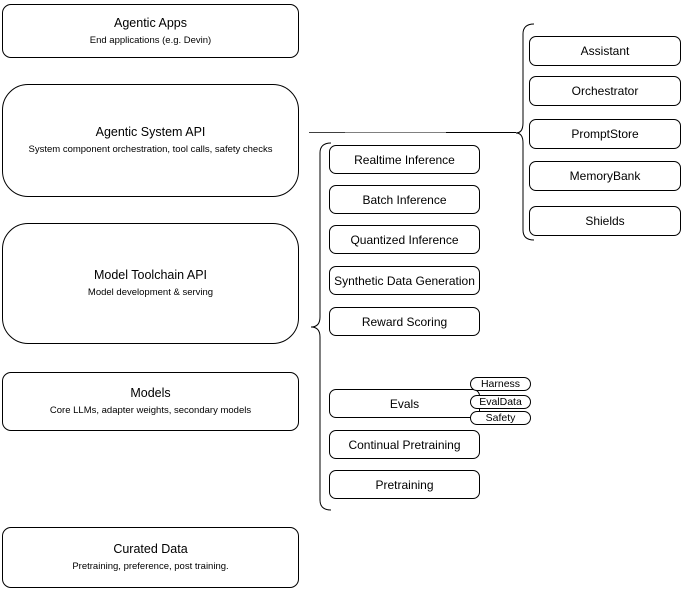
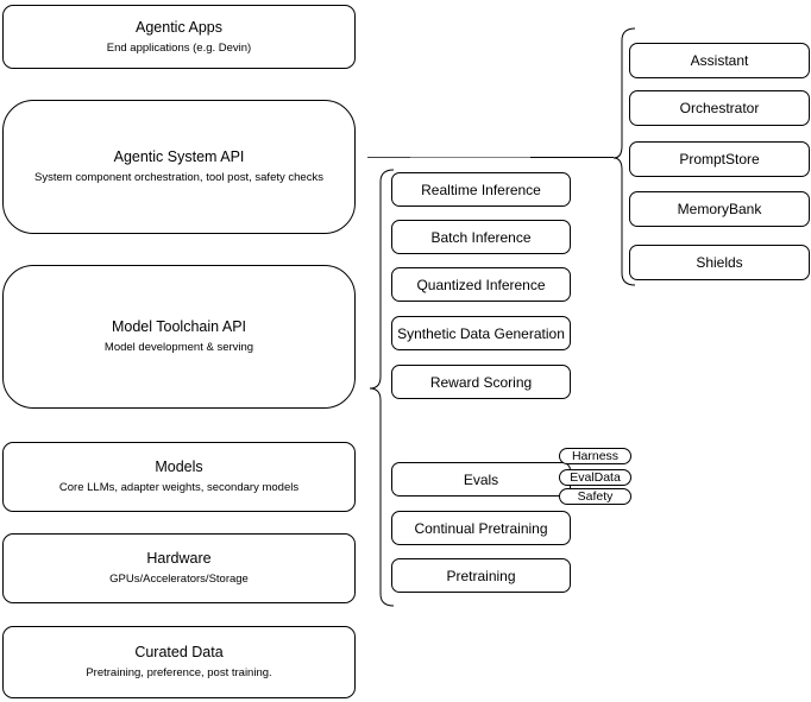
  Agentic Apps
  End applications (e.g. Devin)
  Agentic System API
- System component orchestration, tool calls, safety checks
+ System component orchestration, tool post, safety checks
  Model Toolchain API
  Model development & serving
  Models
  Core LLMs, adapter weights, secondary models
+ Hardware
+ GPUs/Accelerators/Storage
  Curated Data
  Pretraining, preference, post training.
  Realtime Inference
  Batch Inference
  Quantized Inference
  Synthetic Data Generation
  Reward Scoring
  Evals
  Continual Pretraining
  Pretraining
  Harness
  EvalData
  Safety
  Assistant
  Orchestrator
  PromptStore
  MemoryBank
  Shields
